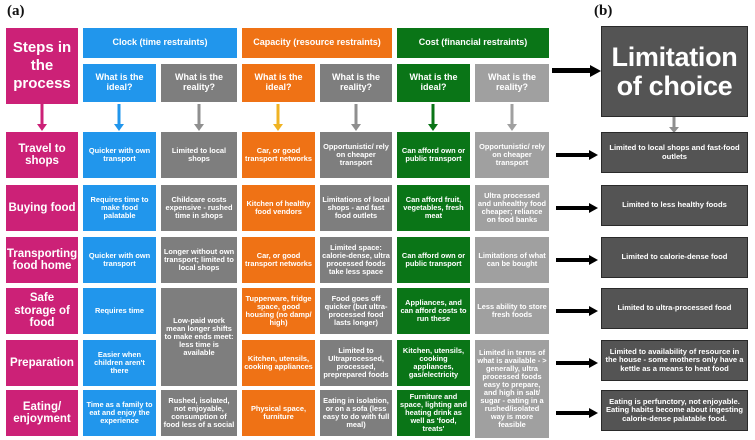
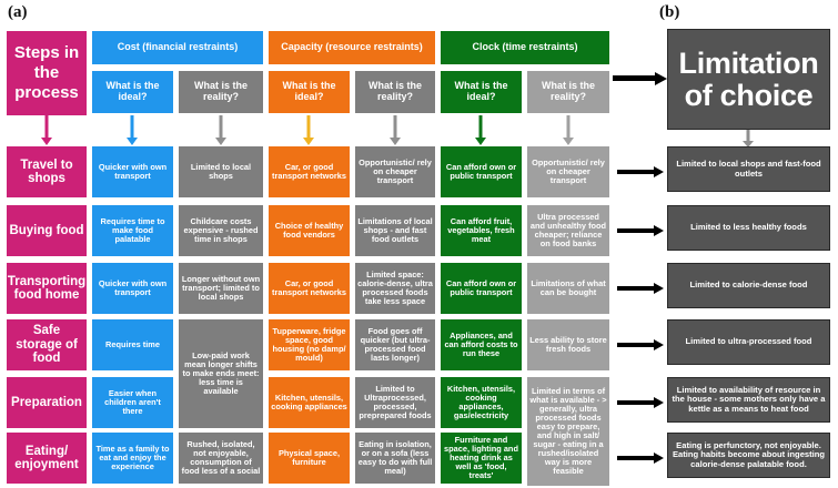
  (a)
  (b)
  Steps in the process
- Clock (time restraints)
+ Cost (financial restraints)
  Capacity (resource restraints)
- Cost (financial restraints)
+ Clock (time restraints)
  What is the ideal?
  What is the reality?
  What is the ideal?
  What is the reality?
  What is the ideal?
  What is the reality?
  Travel to shops
  Quicker with own transport
  Limited to local shops
  Car, or good transport networks
  Opportunistic/ rely on cheaper transport
  Can afford own or public transport
  Opportunistic/ rely on cheaper transport
  Limited to local shops and fast-food outlets
  Buying food
  Requires time to make food palatable
  Childcare costs expensive - rushed time in shops
- Kitchen of healthy food vendors
+ Choice of healthy food vendors
  Limitations of local shops - and fast food outlets
  Can afford fruit, vegetables, fresh meat
  Ultra processed and unhealthy food cheaper; reliance on food banks
  Limited to less healthy foods
  Transporting food home
  Quicker with own transport
  Longer without own transport; limited to local shops
  Car, or good transport networks
  Limited space: calorie-dense, ultra processed foods take less space
  Can afford own or public transport
  Limitations of what can be bought
  Limited to calorie-dense food
  Safe storage of food
  Requires time
  Low-paid work mean longer shifts to make ends meet: less time is available
- Tupperware, fridge space, good housing (no damp/ high)
+ Tupperware, fridge space, good housing (no damp/ mould)
  Food goes off quicker (but ultra-processed food lasts longer)
  Appliances, and can afford costs to run these
  Less ability to store fresh foods
  Limited to ultra-processed food
  Preparation
  Easier when children aren't there
  Kitchen, utensils, cooking appliances
  Limited to Ultraprocessed, processed, preprepared foods
  Kitchen, utensils, cooking appliances, gas/electricity
  Limited in terms of what is available - > generally, ultra processed foods easy to prepare, and high in salt/ sugar - eating in a rushed/isolated way is more feasible
  Limited to availability of resource in the house - some mothers only have a kettle as a means to heat food
  Eating/ enjoyment
  Time as a family to eat and enjoy the experience
  Rushed, isolated, not enjoyable, consumption of food less of a social
  Physical space, furniture
  Eating in isolation, or on a sofa (less easy to do with full meal)
  Furniture and space, lighting and heating drink as well as 'food, treats'
  Eating is perfunctory, not enjoyable. Eating habits become about ingesting calorie-dense palatable food.
  Limitation of choice
